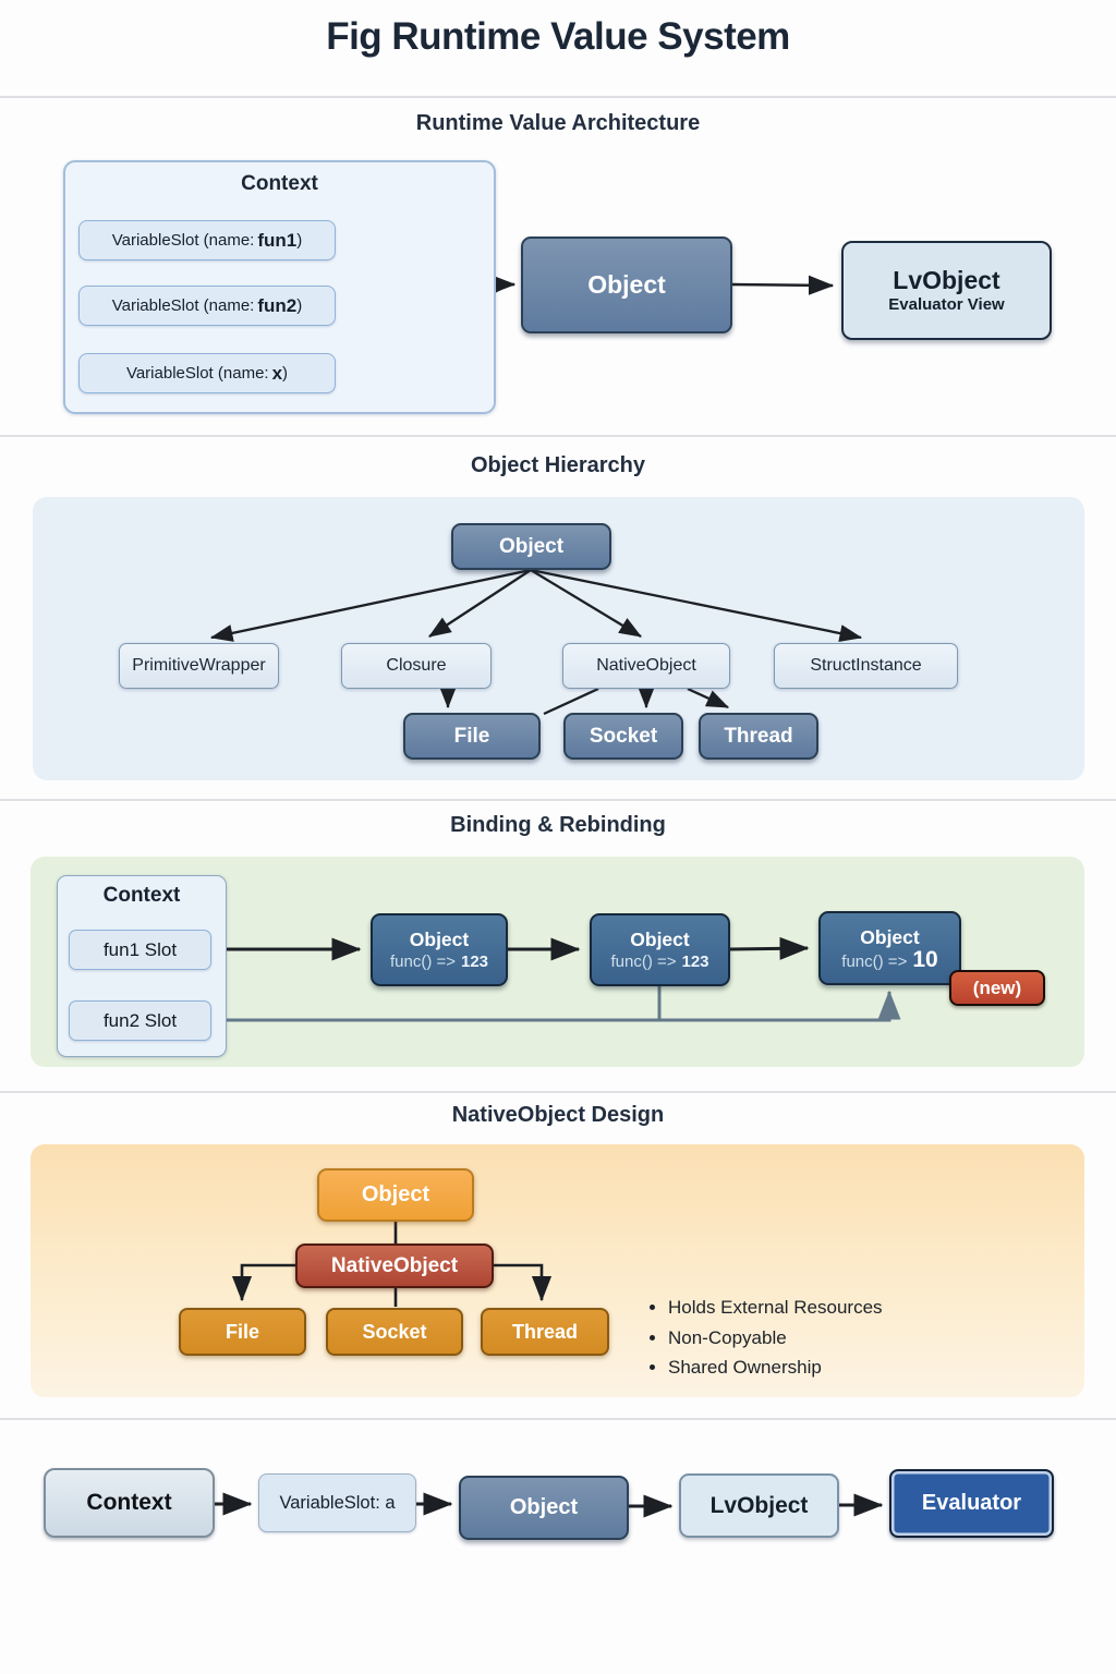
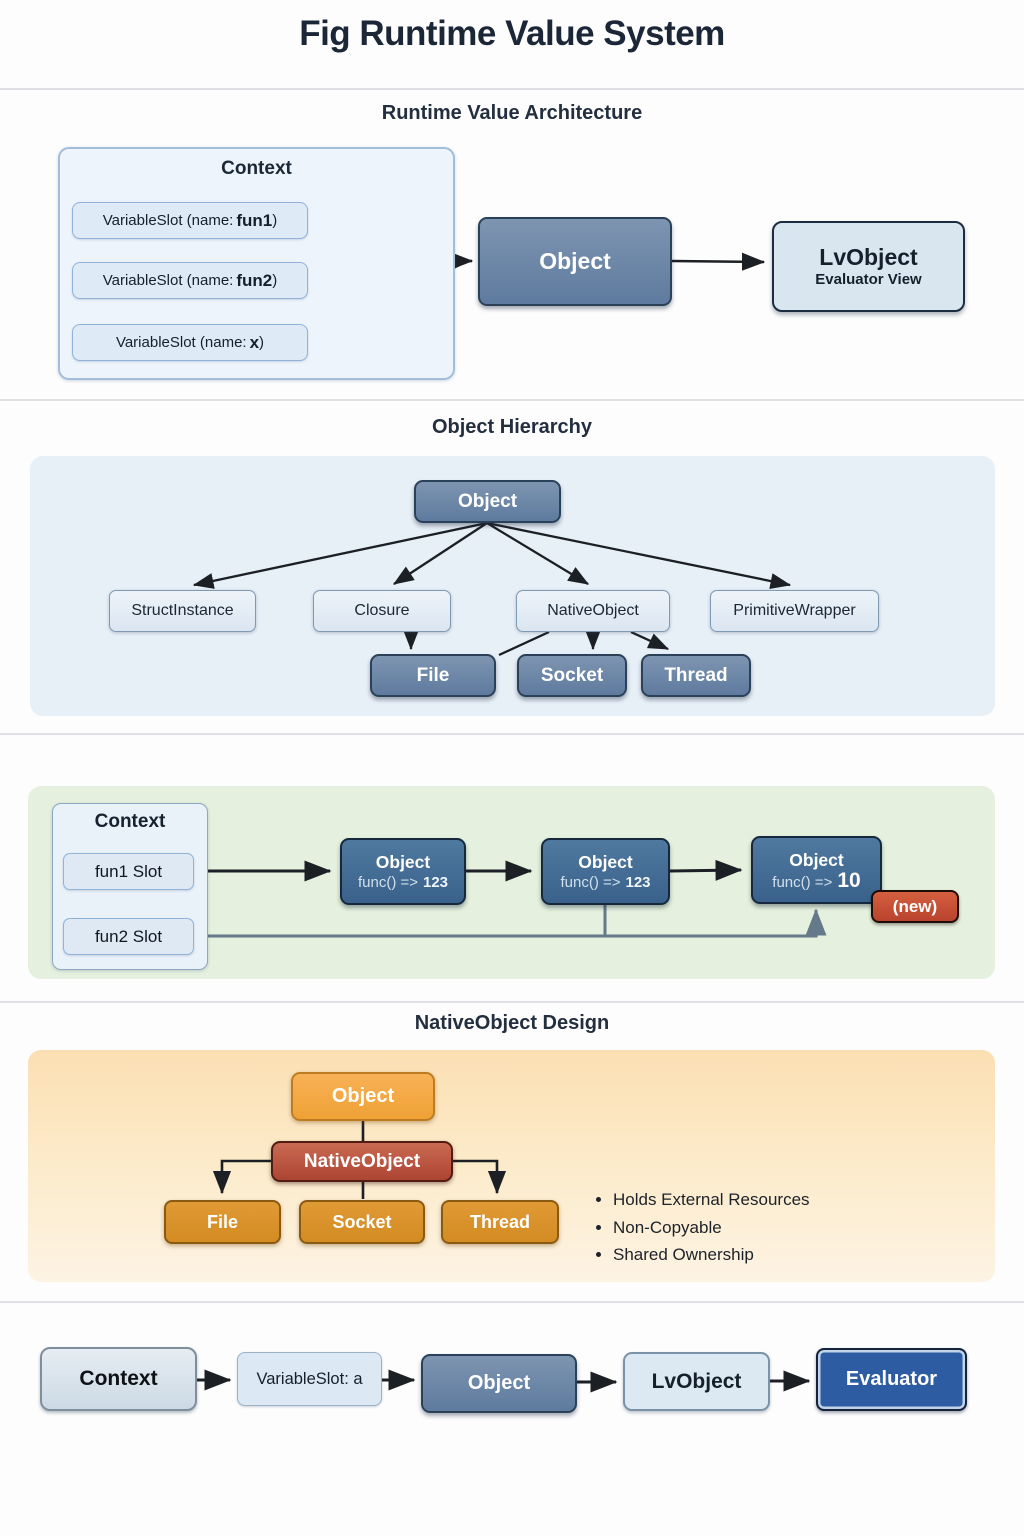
  Fig Runtime Value System
  Runtime Value Architecture
  Object Hierarchy
- Binding & Rebinding
  NativeObject Design
  Context
  VariableSlot (name:
  fun1
  )
  VariableSlot (name:
  fun2
  )
  VariableSlot (name:
  x
  )
  Object
  LvObject
  Evaluator View
  Object
- PrimitiveWrapper
+ StructInstance
  Closure
  NativeObject
- StructInstance
+ PrimitiveWrapper
  File
  Socket
  Thread
  Context
  fun1 Slot
  fun2 Slot
  Object
  func() => 123
  Object
  func() => 123
  Object
  func() => 10
  (new)
  Object
  NativeObject
  File
  Socket
  Thread
  Holds External Resources
  Non-Copyable
  Shared Ownership
  Context
  VariableSlot: a
  Object
  LvObject
  Evaluator
